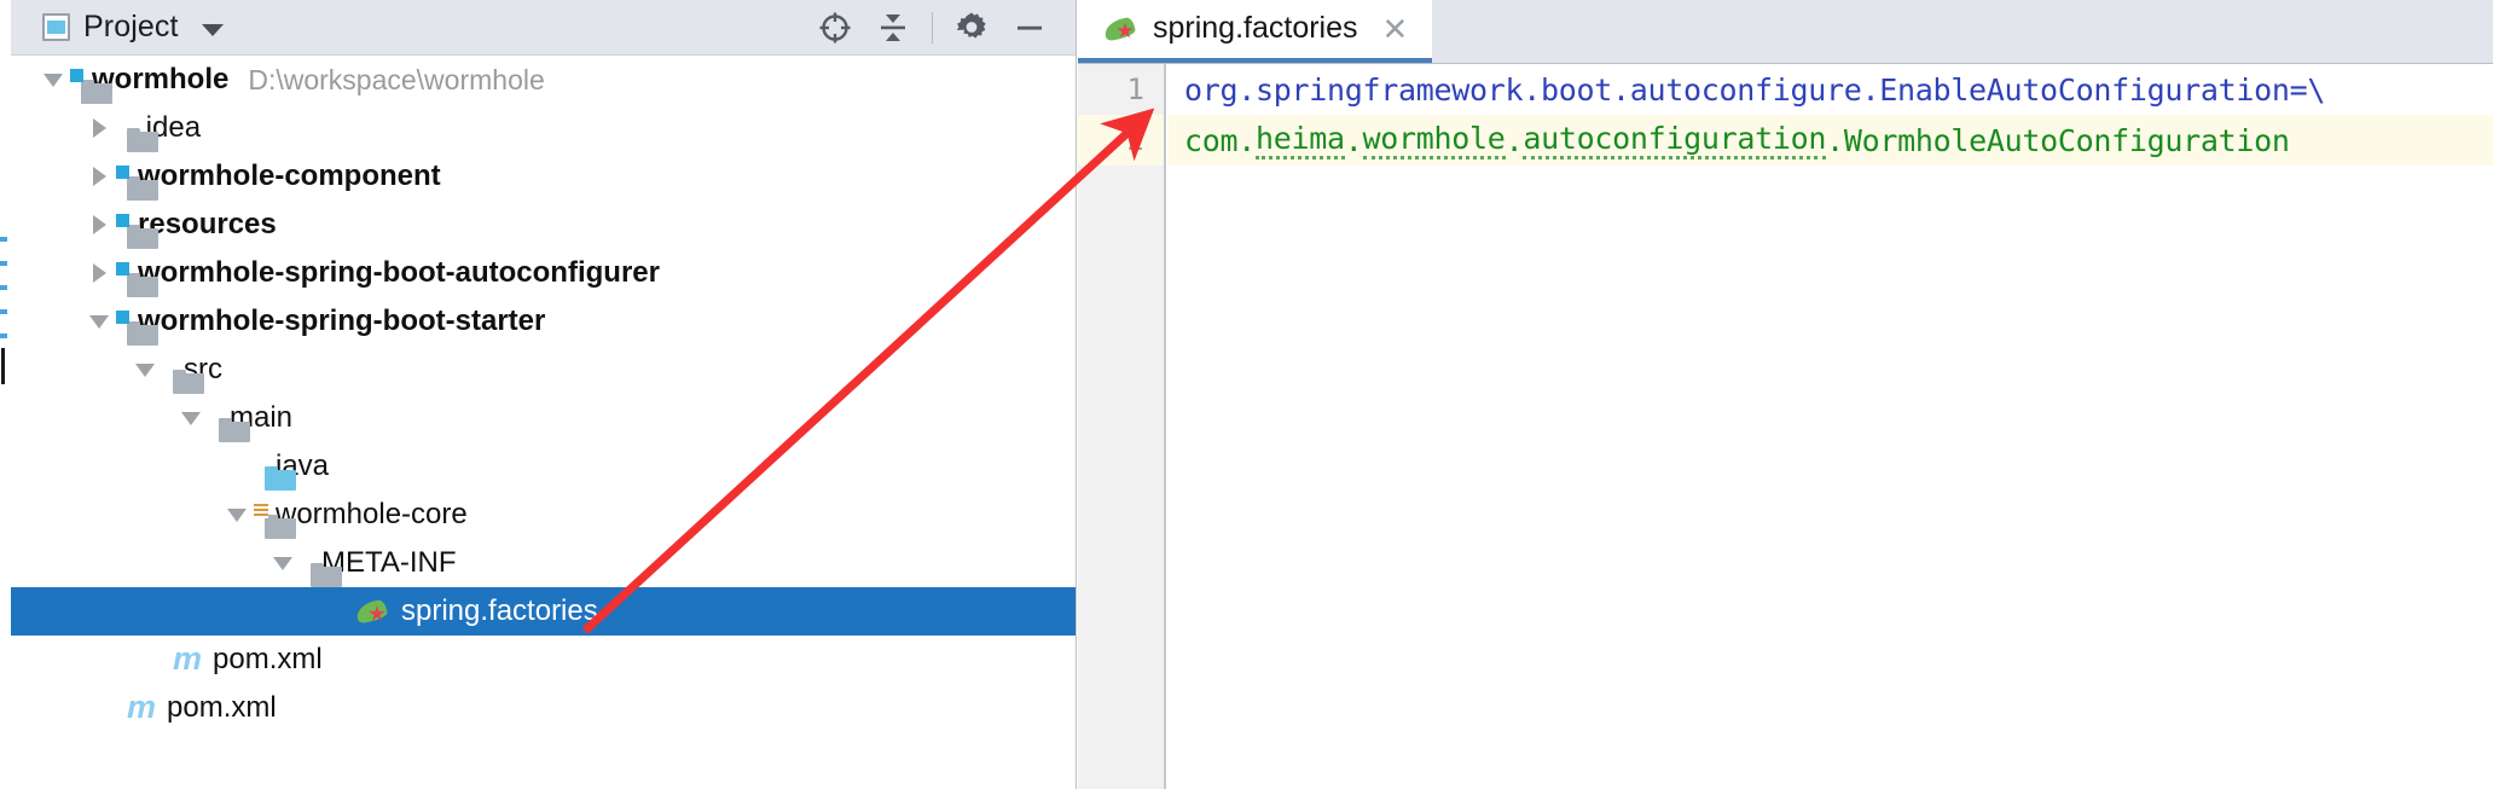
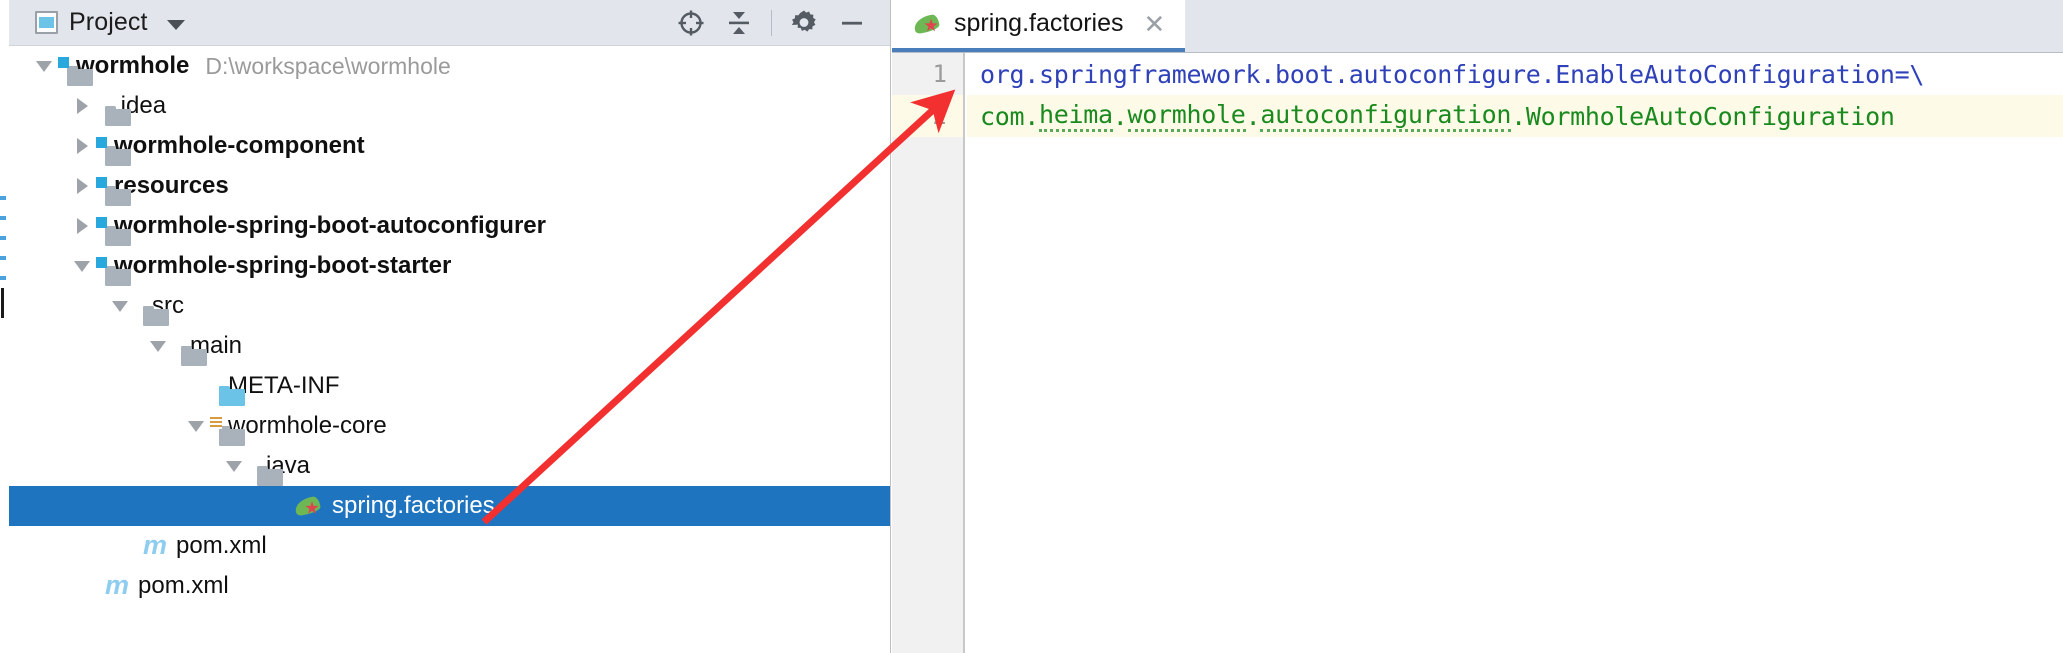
  Project
  wormhole
  D:\workspace\wormhole
  .idea
  wormhole-component
  resources
  wormhole-spring-boot-autoconfigurer
  wormhole-spring-boot-starter
  src
  main
- java
+ META-INF
  wormhole-core
- META-INF
+ java
  spring.factories
  m
  pom.xml
  m
  pom.xml
  spring.factories
  ✕
  1
  2
  org.springframework.boot.autoconfigure.EnableAutoConfiguration=\
  com.
  heima
  .
  wormhole
  .
  autoconfiguration
  .WormholeAutoConfiguration
